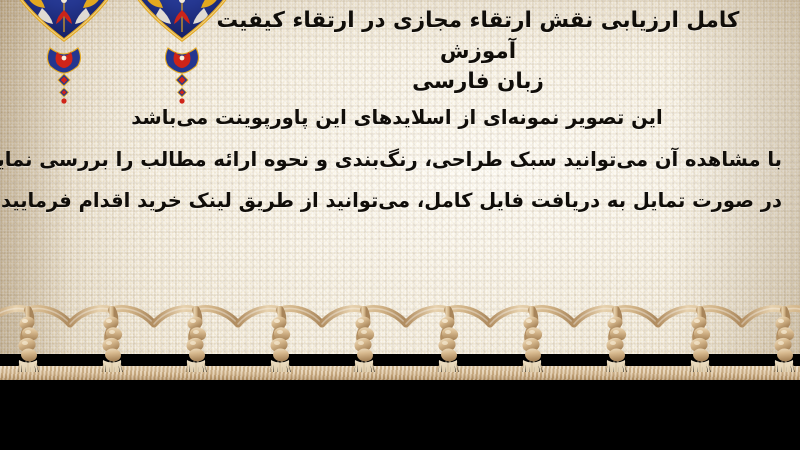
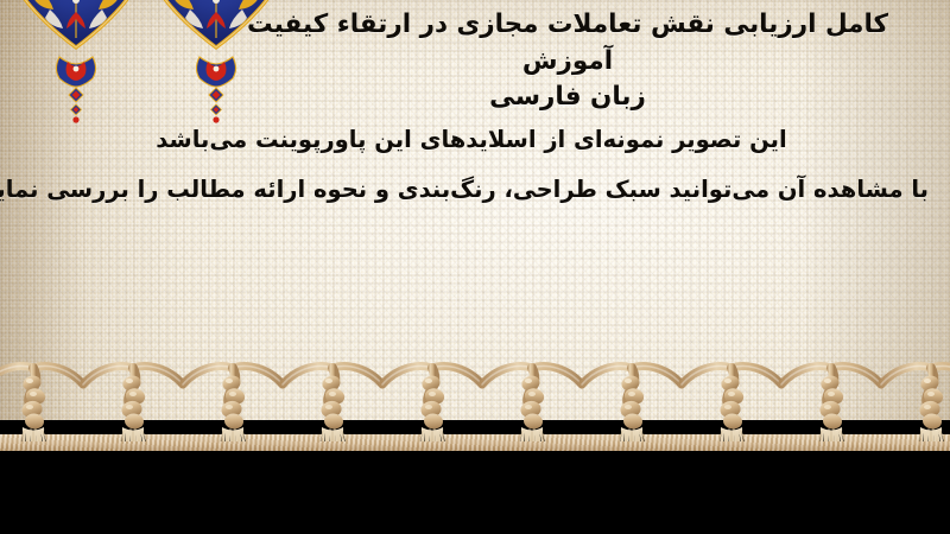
- کامل ارزیابی نقش ارتقاء مجازی در ارتقاء کیفیت آموزش
+ کامل ارزیابی نقش تعاملات مجازی در ارتقاء کیفیت آموزش
  زبان فارسی
  این تصویر نمونه‌ای از اسلایدهای این پاورپوینت می‌باشد
  با مشاهده آن می‌توانید سبک طراحی، رنگ‌بندی و نحوه ارائه مطالب را بررسی نمای
- در صورت تمایل به دریافت فایل کامل، می‌توانید از طریق لینک خرید اقدام فرمایید
